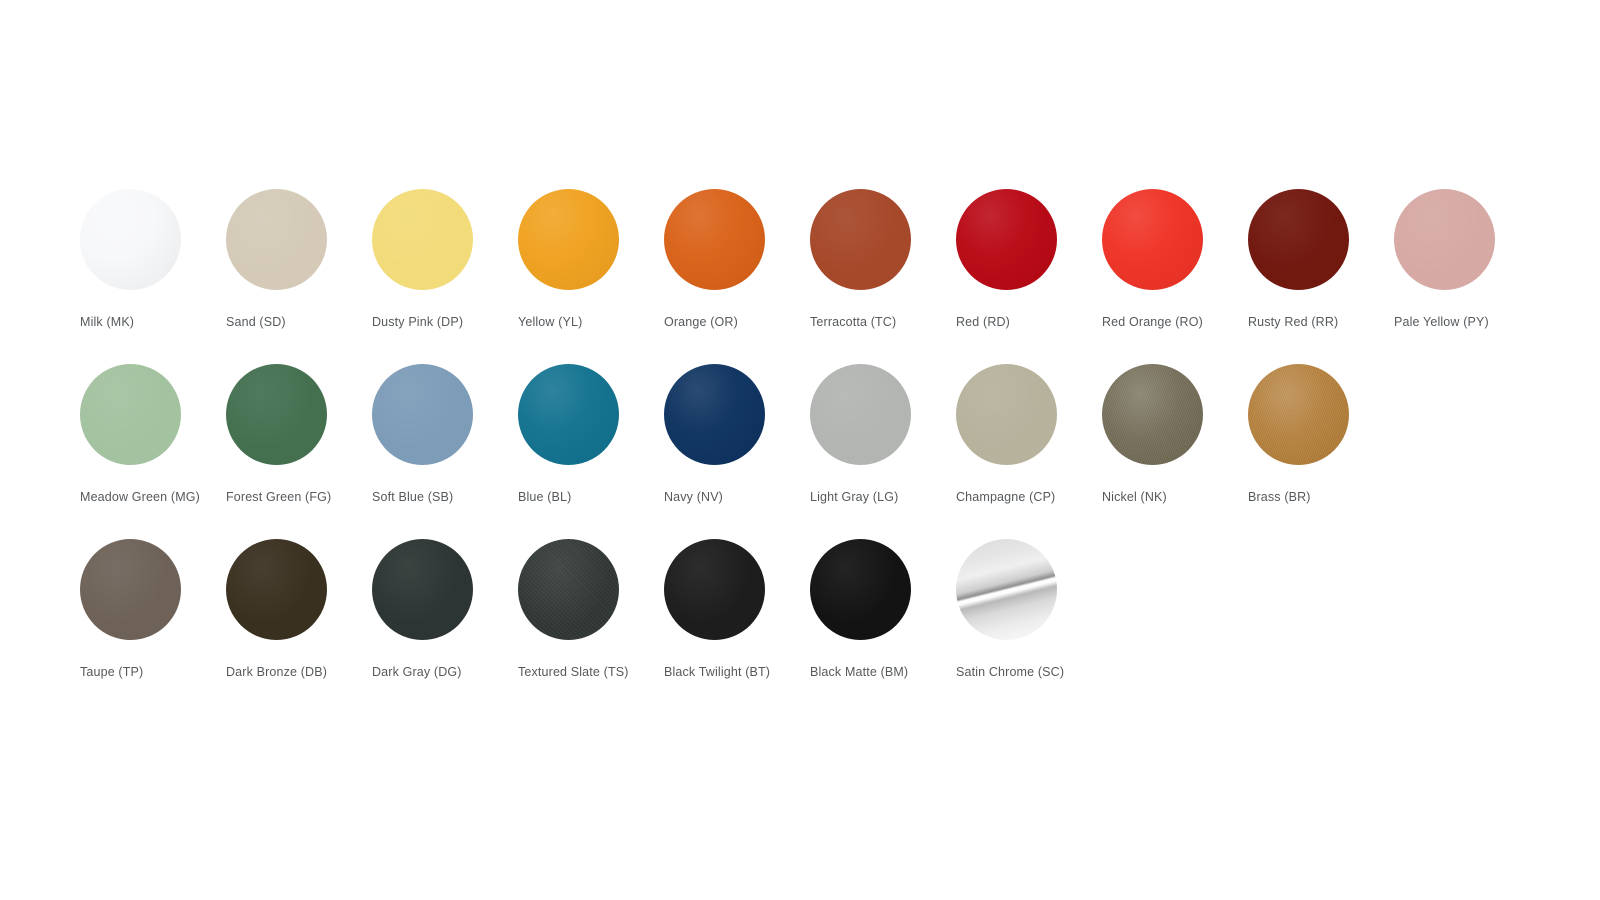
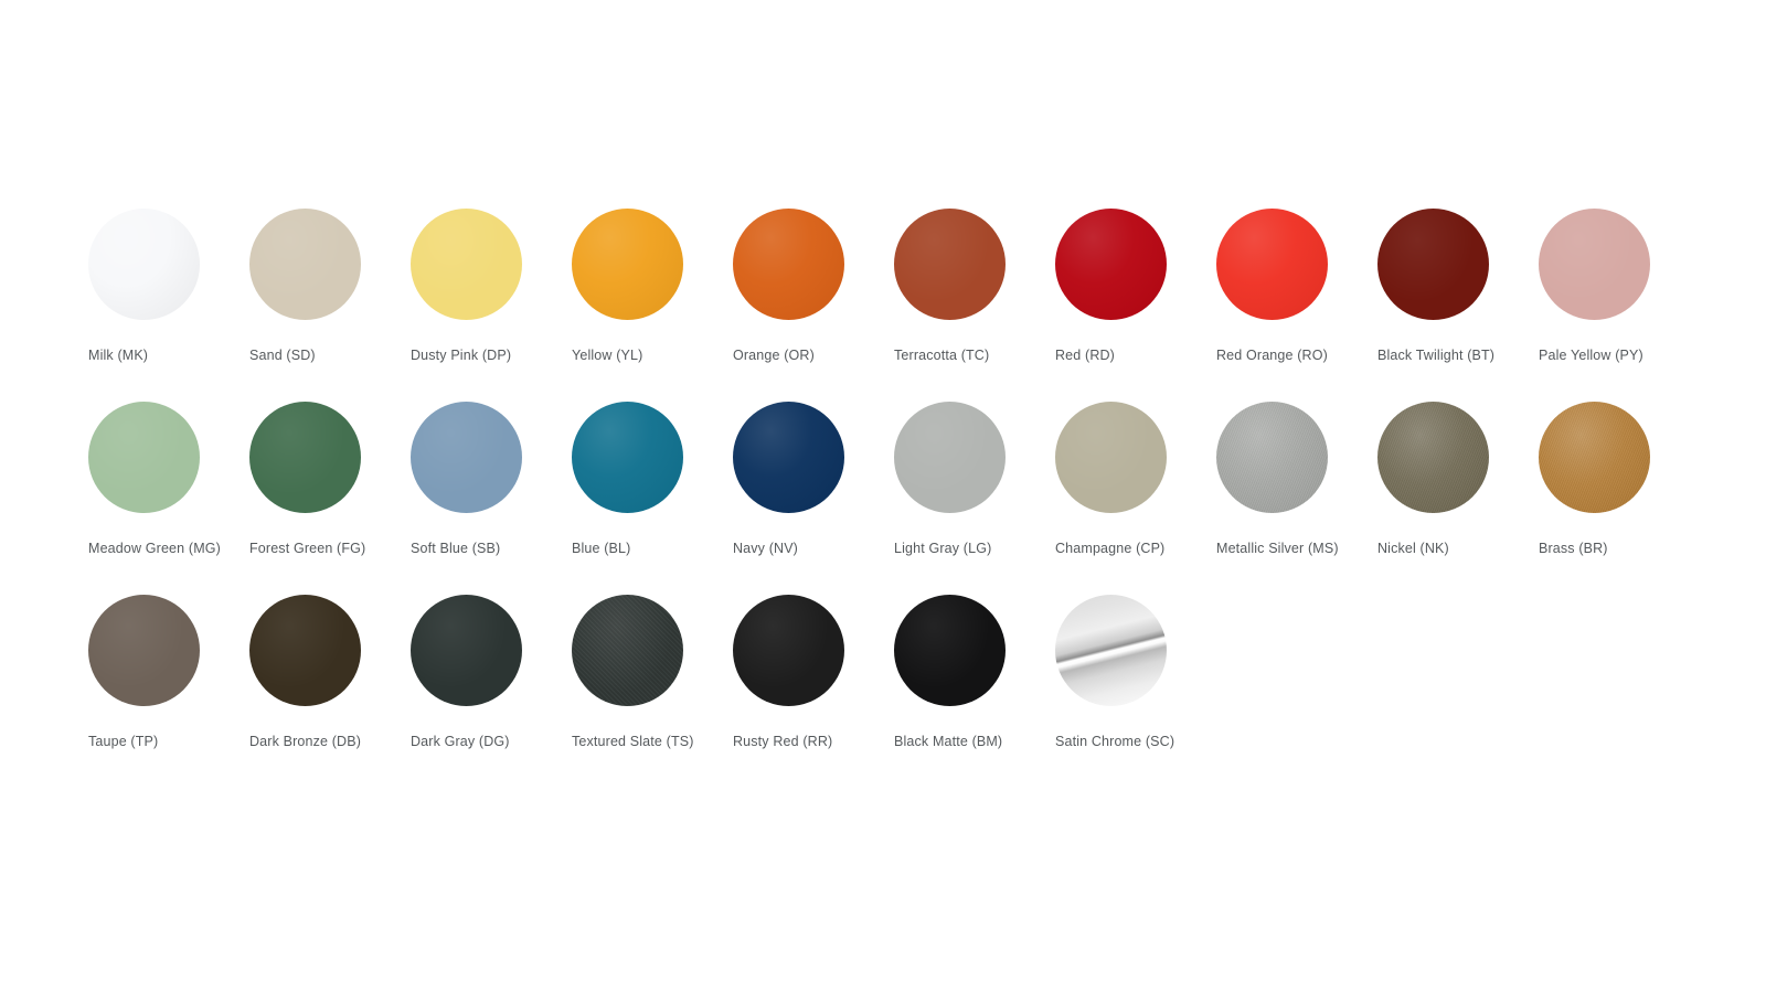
  Milk (MK)
  Sand (SD)
  Dusty Pink (DP)
  Yellow (YL)
  Orange (OR)
  Terracotta (TC)
  Red (RD)
  Red Orange (RO)
- Rusty Red (RR)
+ Black Twilight (BT)
  Pale Yellow (PY)
  Meadow Green (MG)
  Forest Green (FG)
  Soft Blue (SB)
  Blue (BL)
  Navy (NV)
  Light Gray (LG)
  Champagne (CP)
+ Metallic Silver (MS)
  Nickel (NK)
  Brass (BR)
  Taupe (TP)
  Dark Bronze (DB)
  Dark Gray (DG)
  Textured Slate (TS)
- Black Twilight (BT)
+ Rusty Red (RR)
  Black Matte (BM)
  Satin Chrome (SC)
